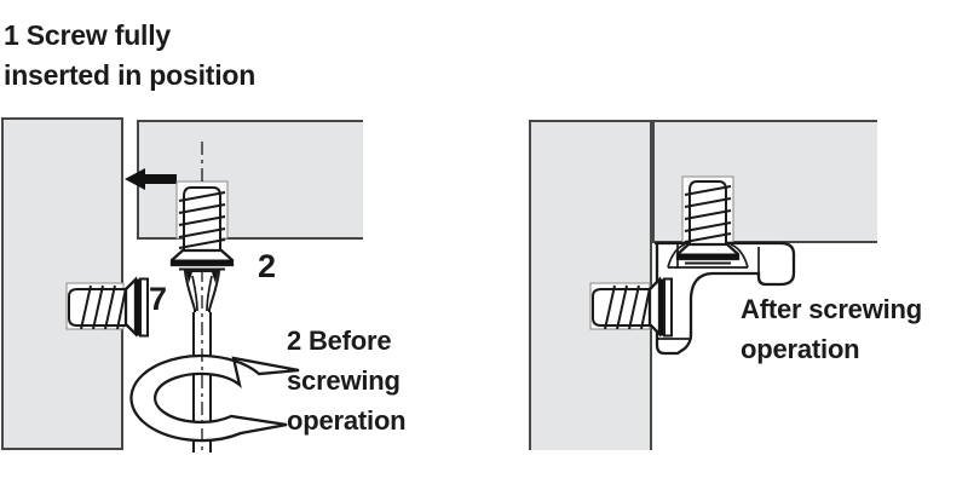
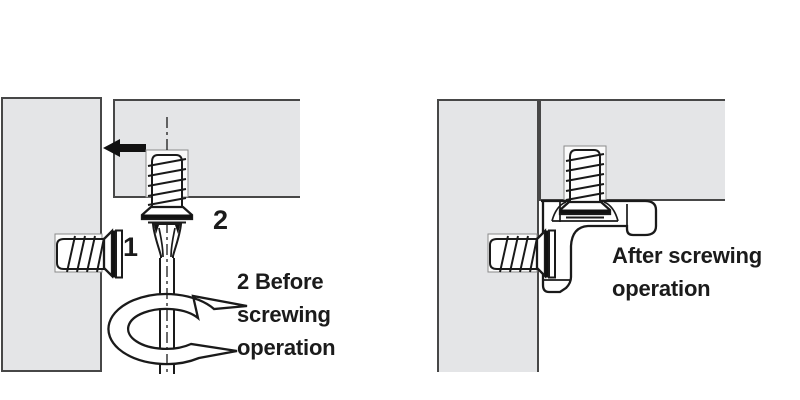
- 1 Screw fully
- inserted in position
- 7
+ 1
  2
  2 Before
  screwing
  operation
  After screwing
  operation
